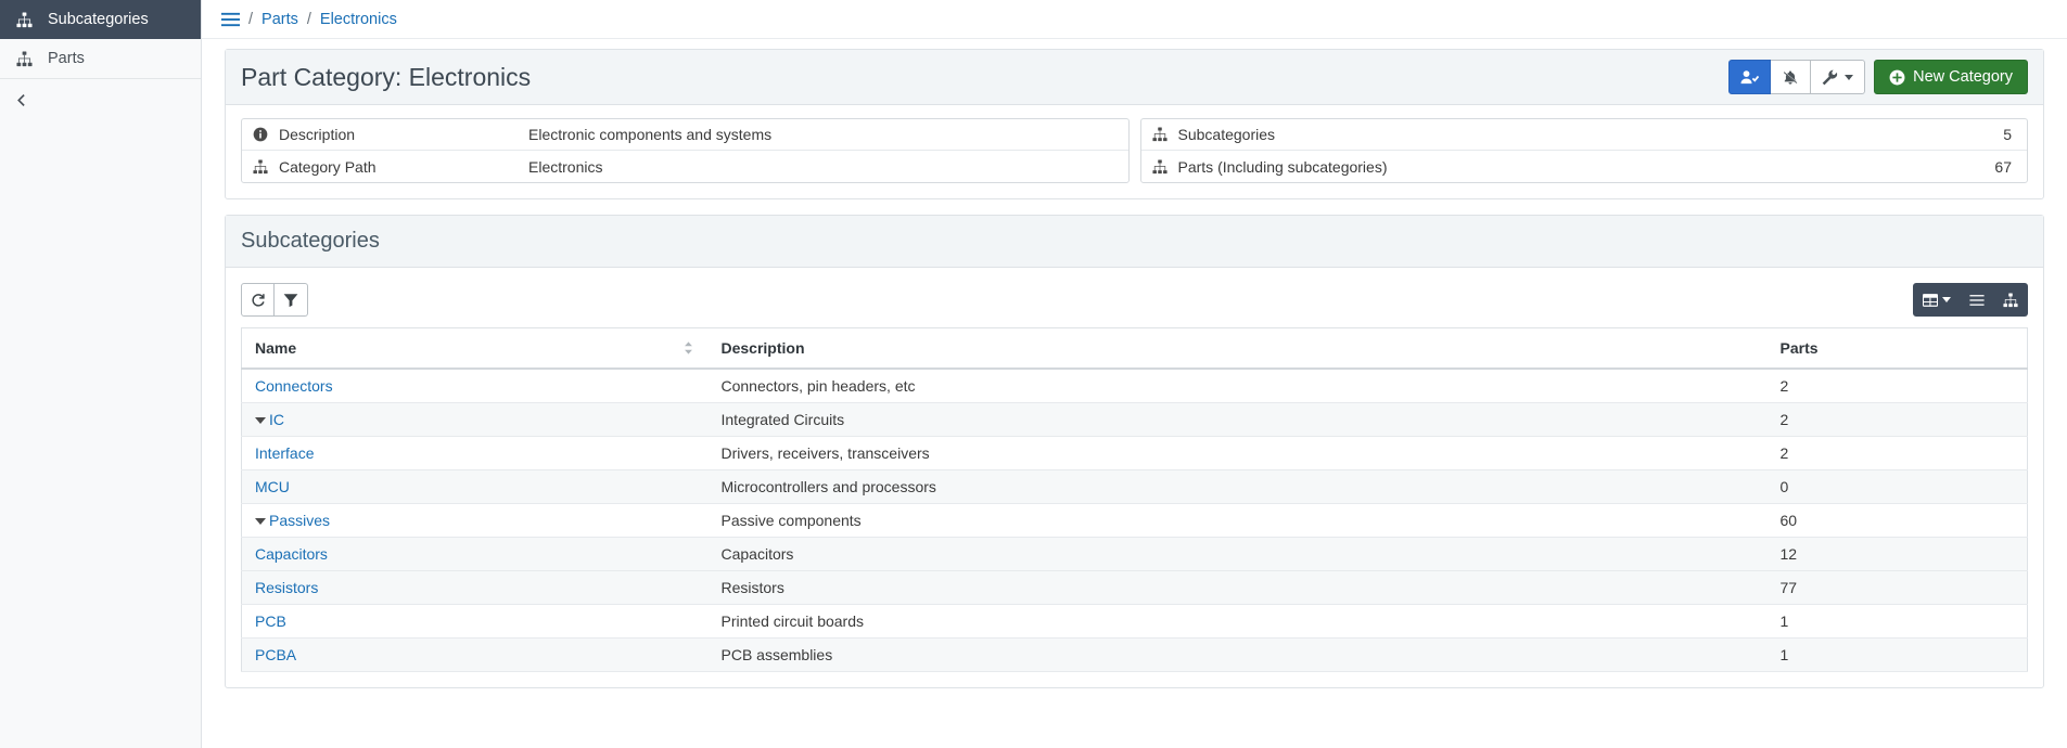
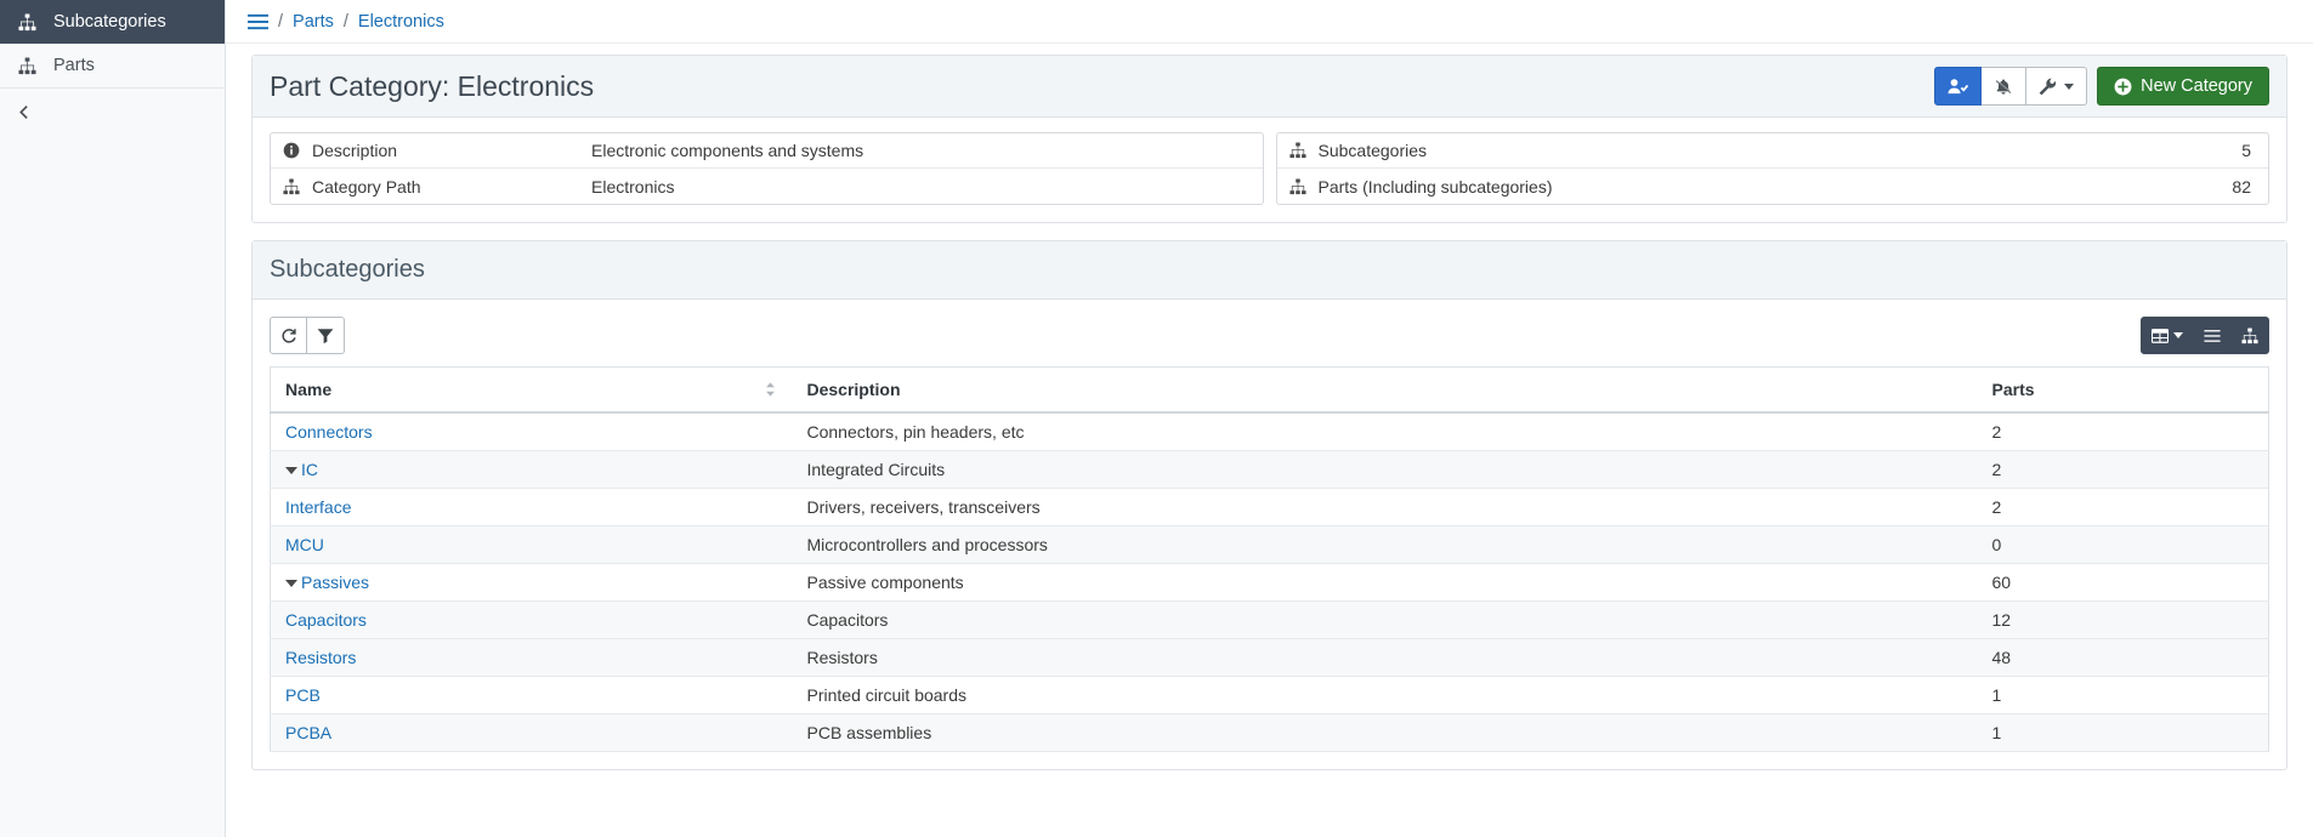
  Subcategories
  Parts
  /
  Parts
  /
  Electronics
  Part Category: Electronics
  New Category
  Description
  Electronic components and systems
  Category Path
  Electronics
  Subcategories
  5
  Parts (Including subcategories)
- 67
+ 82
  Subcategories
  Name	Description	Parts
  Connectors	Connectors, pin headers, etc	2
  IC	Integrated Circuits	2
  Interface	Drivers, receivers, transceivers	2
  MCU	Microcontrollers and processors	0
  Passives	Passive components	60
  Capacitors	Capacitors	12
- Resistors	Resistors	77
+ Resistors	Resistors	48
  PCB	Printed circuit boards	1
  PCBA	PCB assemblies	1
